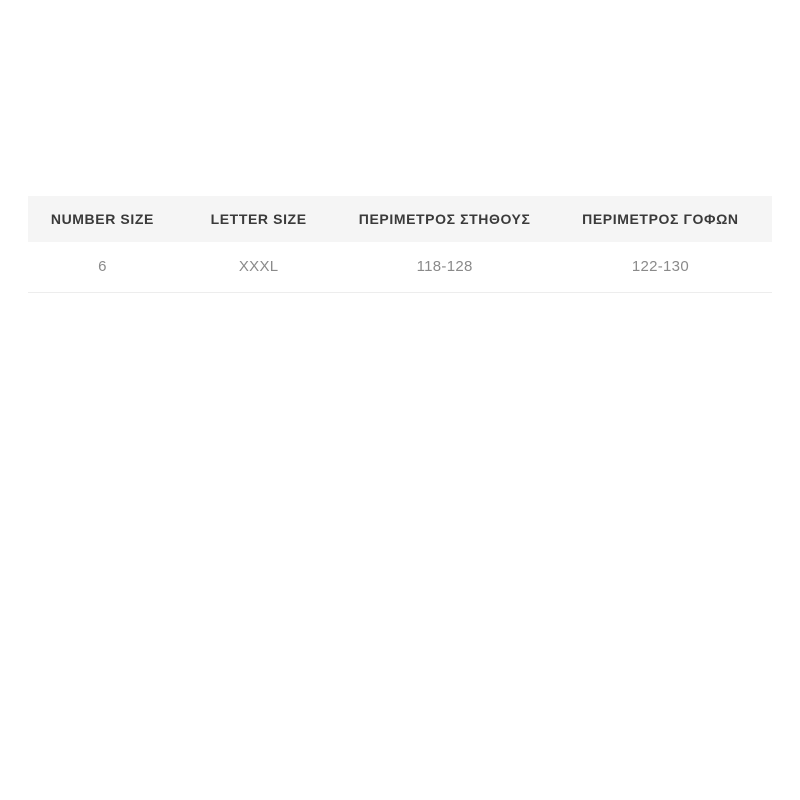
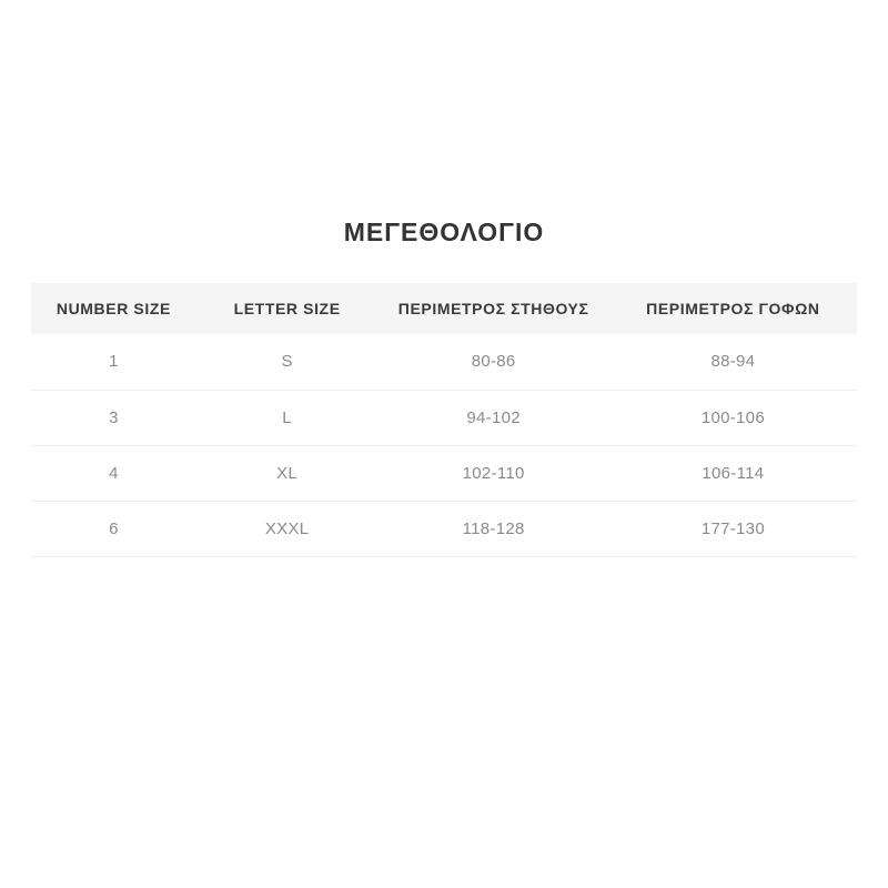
+ ΜΕΓΕΘΟΛΟΓΙΟ
  NUMBER SIZE	LETTER SIZE	ΠΕΡΙΜΕΤΡΟΣ ΣΤΗΘΟΥΣ	ΠΕΡΙΜΕΤΡΟΣ ΓΟΦΩΝ
+ 1	S	80-86	88-94
+ 3	L	94-102	100-106
+ 4	XL	102-110	106-114
- 6	XXXL	118-128	122-130
+ 6	XXXL	118-128	177-130
